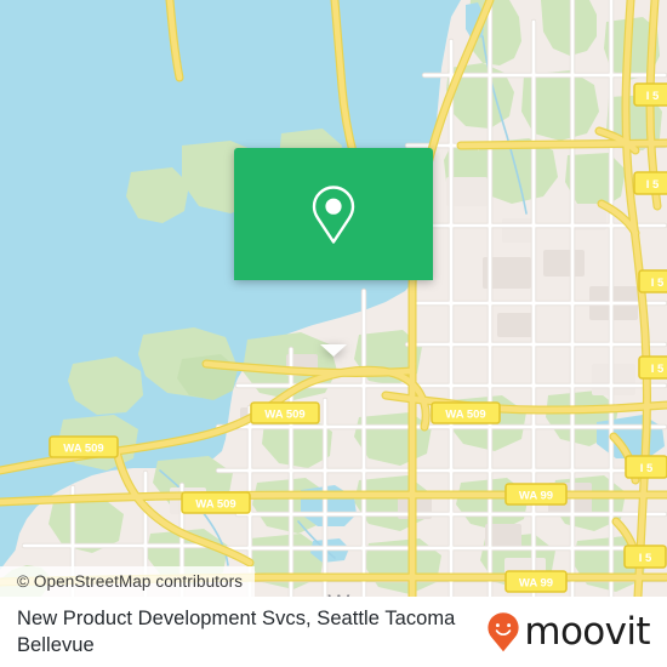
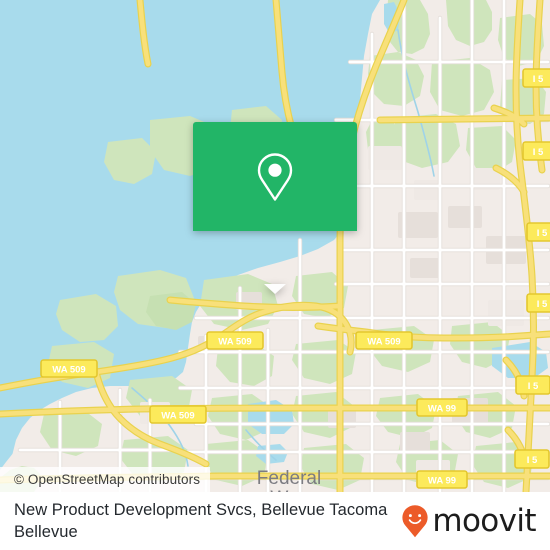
+ Federal
  WA 509
  WA 509
  WA 509
  WA 509
  WA 99
  WA 99
  I 5
  I 5
  I 5
  I 5
  I 5
  I 5
  © OpenStreetMap contributors
- New Product Development Svcs, Seattle Tacoma Bellevue
+ New Product Development Svcs, Bellevue Tacoma Bellevue
  moovit
